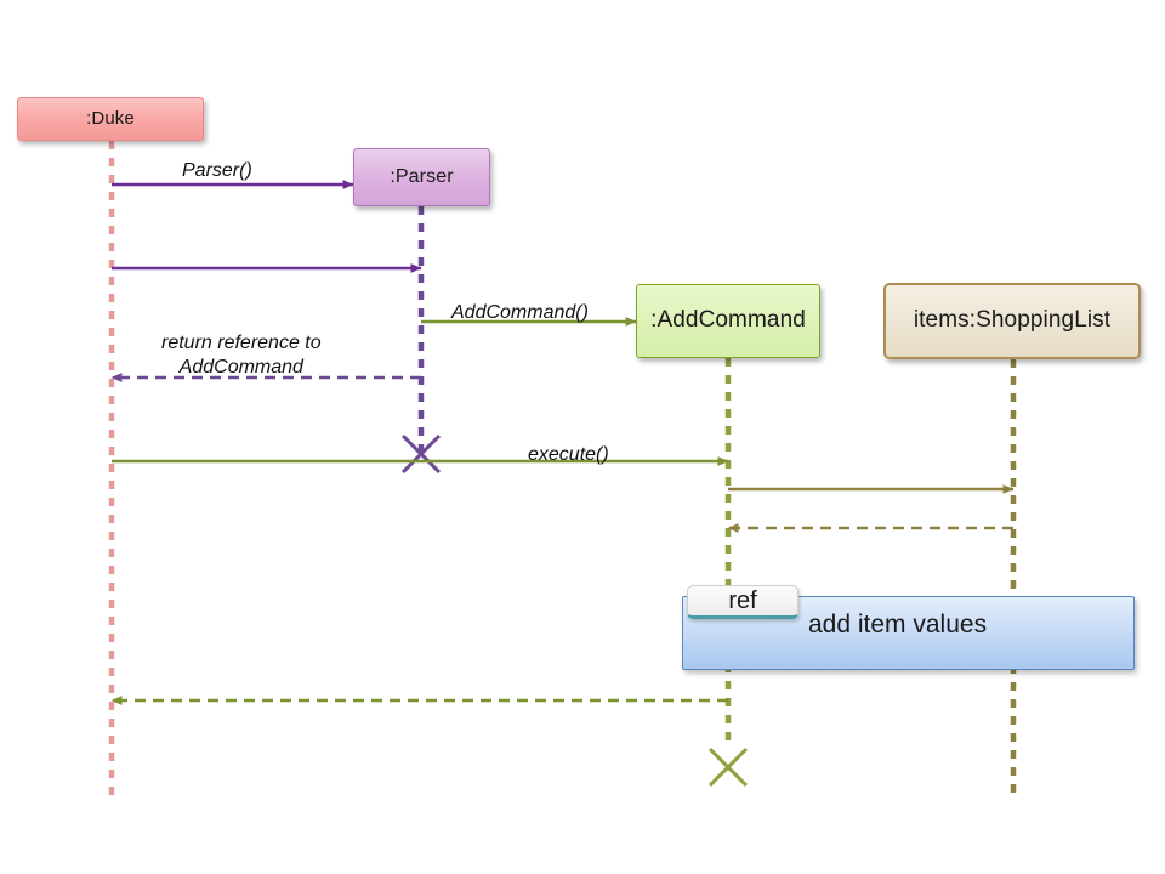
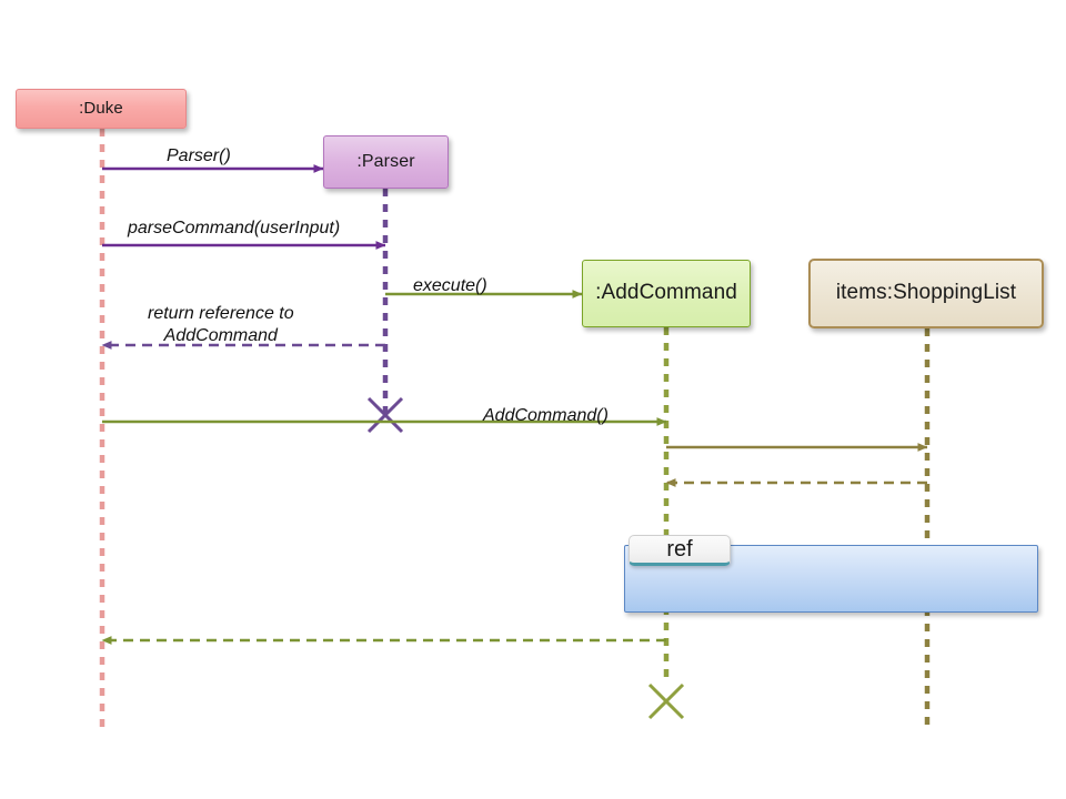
  :Duke
  :Parser
  :AddCommand
  items:ShoppingList
  Parser()
+ parseCommand(userInput)
- AddCommand()
+ execute()
  return reference to
  AddCommand
- execute()
+ AddCommand()
- add item values
  ref
